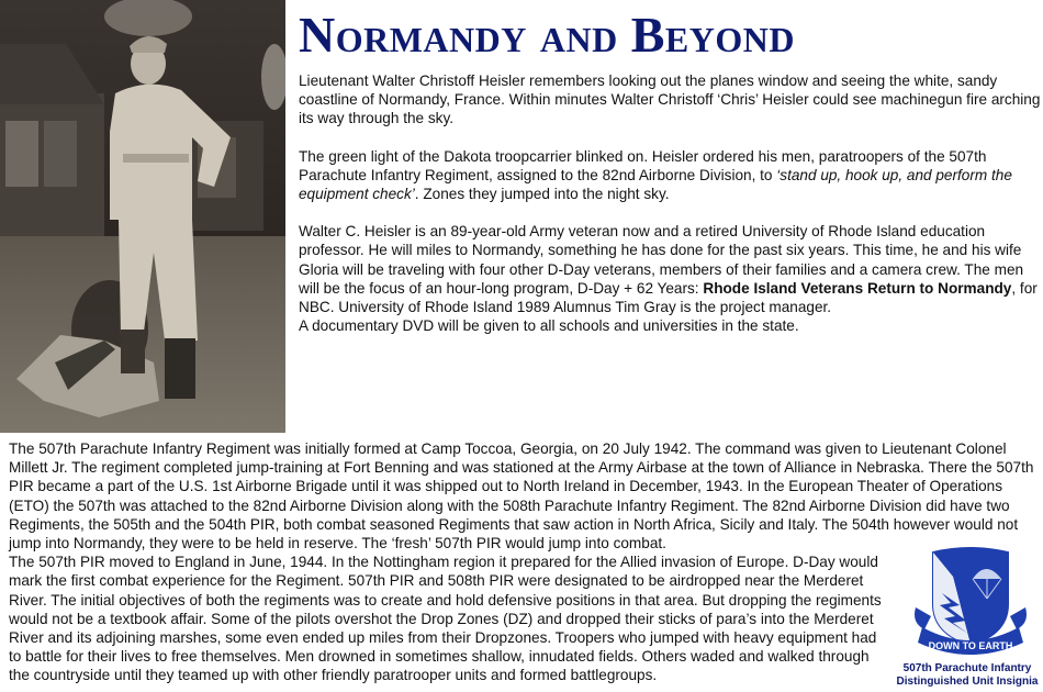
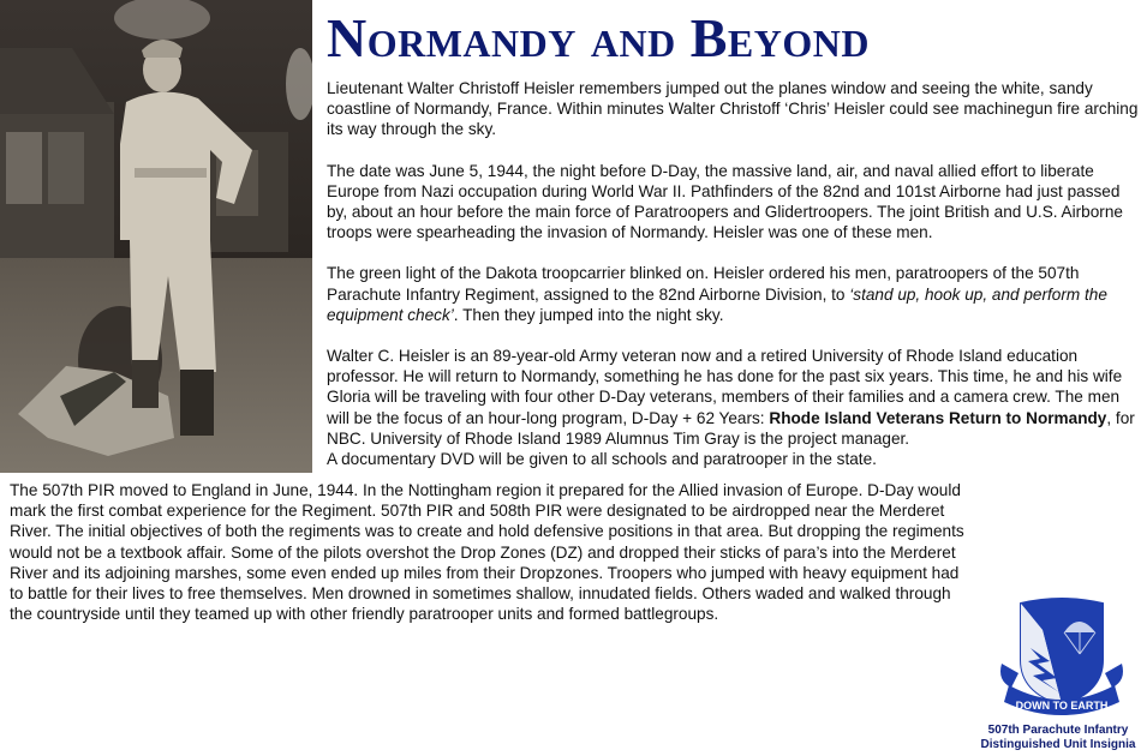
  Normandy and Beyond
- Lieutenant Walter Christoff Heisler remembers looking out the planes window and seeing the white, sandy coastline of Normandy, France. Within minutes Walter Christoff ‘Chris’ Heisler could see machinegun fire arching its way through the sky.
+ Lieutenant Walter Christoff Heisler remembers jumped out the planes window and seeing the white, sandy coastline of Normandy, France. Within minutes Walter Christoff ‘Chris’ Heisler could see machinegun fire arching its way through the sky.
+ The date was June 5, 1944, the night before D-Day, the massive land, air, and naval allied effort to liberate Europe from Nazi occupation during World War II. Pathfinders of the 82nd and 101st Airborne had just passed by, about an hour before the main force of Paratroopers and Glidertroopers. The joint British and U.S. Airborne troops were spearheading the invasion of Normandy. Heisler was one of these men.
- The green light of the Dakota troopcarrier blinked on. Heisler ordered his men, paratroopers of the 507th Parachute Infantry Regiment, assigned to the 82nd Airborne Division, to ‘stand up, hook up, and perform the equipment check’. Zones they jumped into the night sky.
+ The green light of the Dakota troopcarrier blinked on. Heisler ordered his men, paratroopers of the 507th Parachute Infantry Regiment, assigned to the 82nd Airborne Division, to ‘stand up, hook up, and perform the equipment check’. Then they jumped into the night sky.
- Walter C. Heisler is an 89-year-old Army veteran now and a retired University of Rhode Island education professor. He will miles to Normandy, something he has done for the past six years. This time, he and his wife Gloria will be traveling with four other D-Day veterans, members of their families and a camera crew. The men will be the focus of an hour-long program, D-Day + 62 Years: Rhode Island Veterans Return to Normandy, for NBC. University of Rhode Island 1989 Alumnus Tim Gray is the project manager.
+ Walter C. Heisler is an 89-year-old Army veteran now and a retired University of Rhode Island education professor. He will return to Normandy, something he has done for the past six years. This time, he and his wife Gloria will be traveling with four other D-Day veterans, members of their families and a camera crew. The men will be the focus of an hour-long program, D-Day + 62 Years: Rhode Island Veterans Return to Normandy, for NBC. University of Rhode Island 1989 Alumnus Tim Gray is the project manager.
- A documentary DVD will be given to all schools and universities in the state.
+ A documentary DVD will be given to all schools and paratrooper in the state.
- The 507th Parachute Infantry Regiment was initially formed at Camp Toccoa, Georgia, on 20 July 1942. The command was given to Lieutenant Colonel Millett Jr. The regiment completed jump-training at Fort Benning and was stationed at the Army Airbase at the town of Alliance in Nebraska. There the 507th PIR became a part of the U.S. 1st Airborne Brigade until it was shipped out to North Ireland in December, 1943. In the European Theater of Operations (ETO) the 507th was attached to the 82nd Airborne Division along with the 508th Parachute Infantry Regiment. The 82nd Airborne Division did have two Regiments, the 505th and the 504th PIR, both combat seasoned Regiments that saw action in North Africa, Sicily and Italy. The 504th however would not jump into Normandy, they were to be held in reserve. The ‘fresh’ 507th PIR would jump into combat.
  The 507th PIR moved to England in June, 1944. In the Nottingham region it prepared for the Allied invasion of Europe. D-Day would mark the first combat experience for the Regiment. 507th PIR and 508th PIR were designated to be airdropped near the Merderet River. The initial objectives of both the regiments was to create and hold defensive positions in that area. But dropping the regiments would not be a textbook affair. Some of the pilots overshot the Drop Zones (DZ) and dropped their sticks of para’s into the Merderet River and its adjoining marshes, some even ended up miles from their Dropzones. Troopers who jumped with heavy equipment had to battle for their lives to free themselves. Men drowned in sometimes shallow, innudated fields. Others waded and walked through the countryside until they teamed up with other friendly paratrooper units and formed battlegroups.
  DOWN TO EARTH
  507th Parachute Infantry
  Distinguished Unit Insignia
